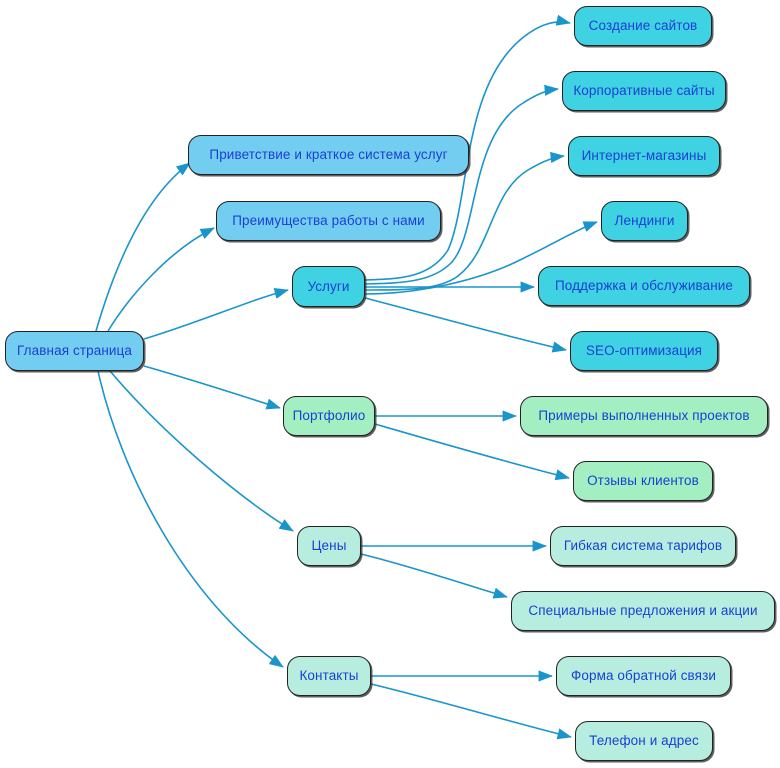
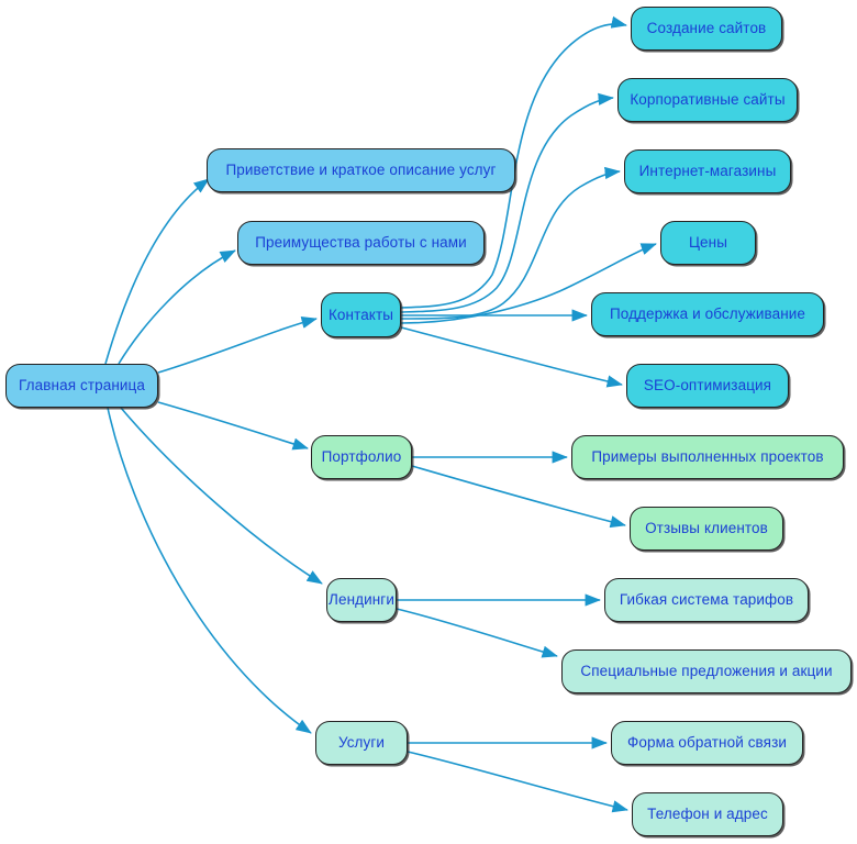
  Главная страница
- Приветствие и краткое система услуг
+ Приветствие и краткое описание услуг
  Преимущества работы с нами
- Услуги
+ Контакты
  Создание сайтов
  Корпоративные сайты
  Интернет-магазины
- Лендинги
+ Цены
  Поддержка и обслуживание
  SEO-оптимизация
  Портфолио
  Примеры выполненных проектов
  Отзывы клиентов
- Цены
+ Лендинги
  Гибкая система тарифов
  Специальные предложения и акции
- Контакты
+ Услуги
  Форма обратной связи
  Телефон и адрес
